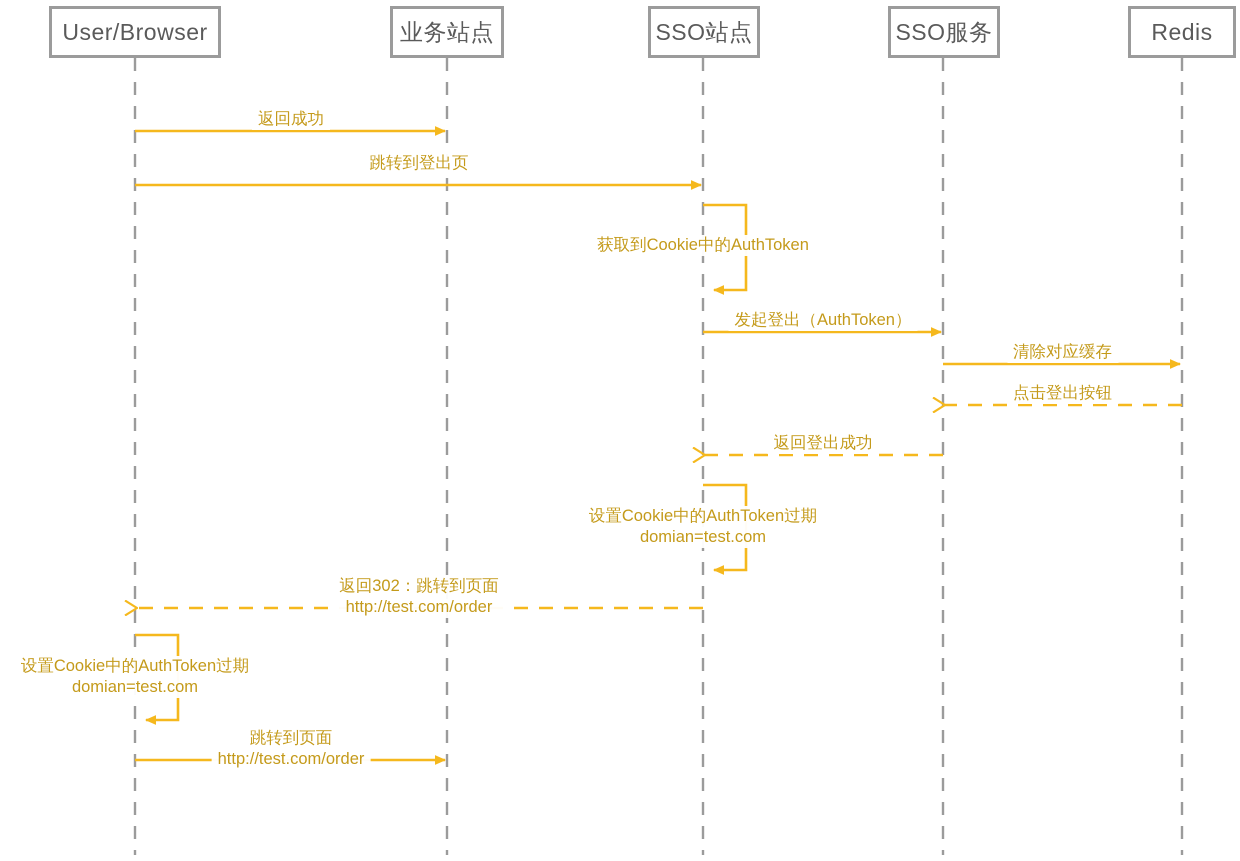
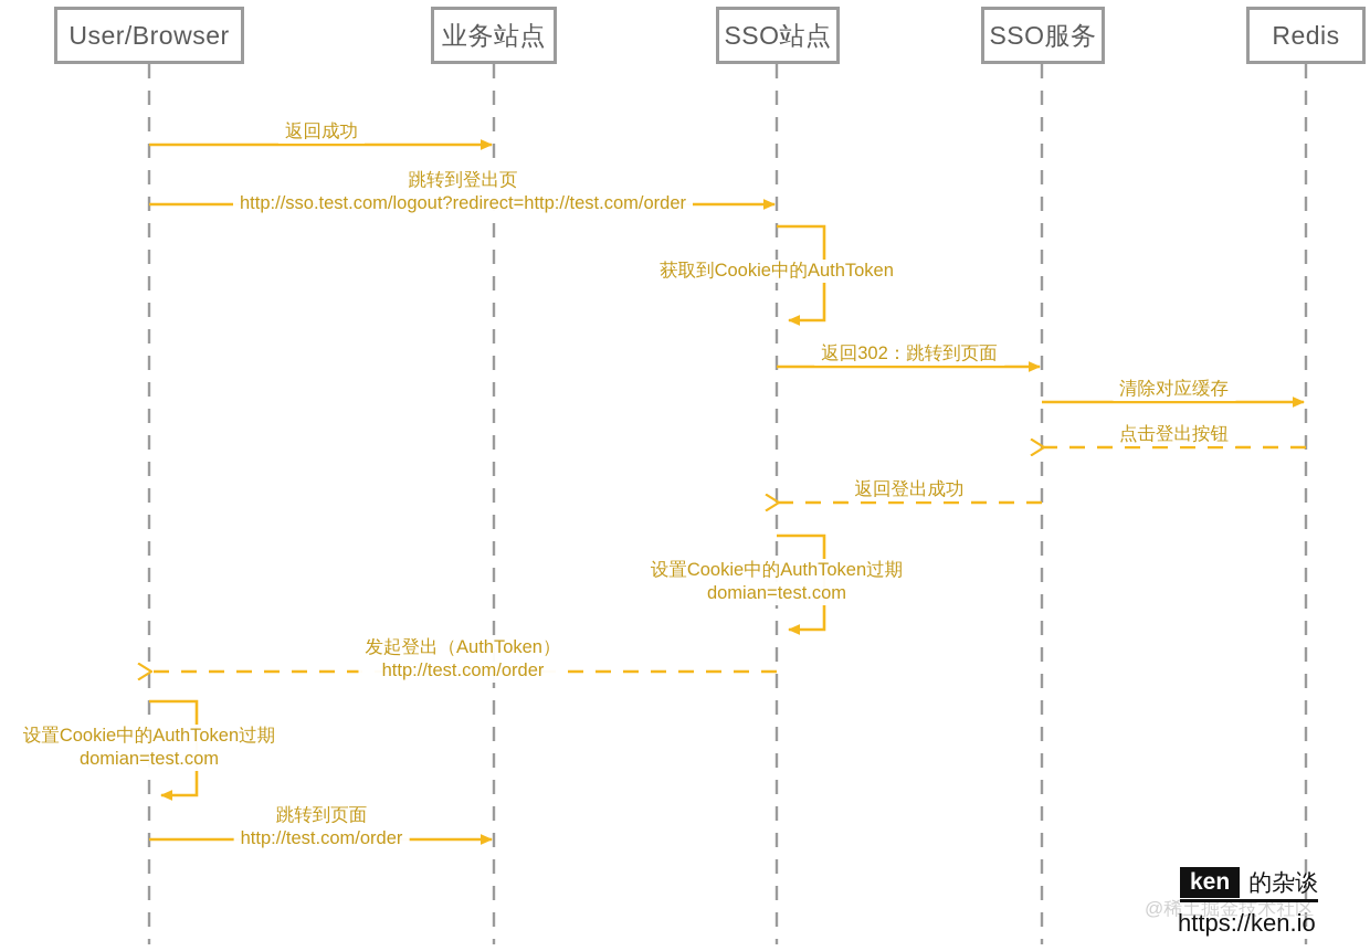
  User/Browser
  业务站点
  SSO站点
  SSO服务
  Redis
  返回成功
  跳转到登出页
+ http://sso.test.com/logout?redirect=http://test.com/order
  获取到Cookie中的AuthToken
- 发起登出（AuthToken）
+ 返回302：跳转到页面
  清除对应缓存
  点击登出按钮
  返回登出成功
  设置Cookie中的AuthToken过期
  domian=test.com
- 返回302：跳转到页面
+ 发起登出（AuthToken）
  http://test.com/order
  设置Cookie中的AuthToken过期
  domian=test.com
  跳转到页面
  http://test.com/order
+ @稀土掘金技术社区
+ ken
+ 的杂谈
+ https://ken.io
